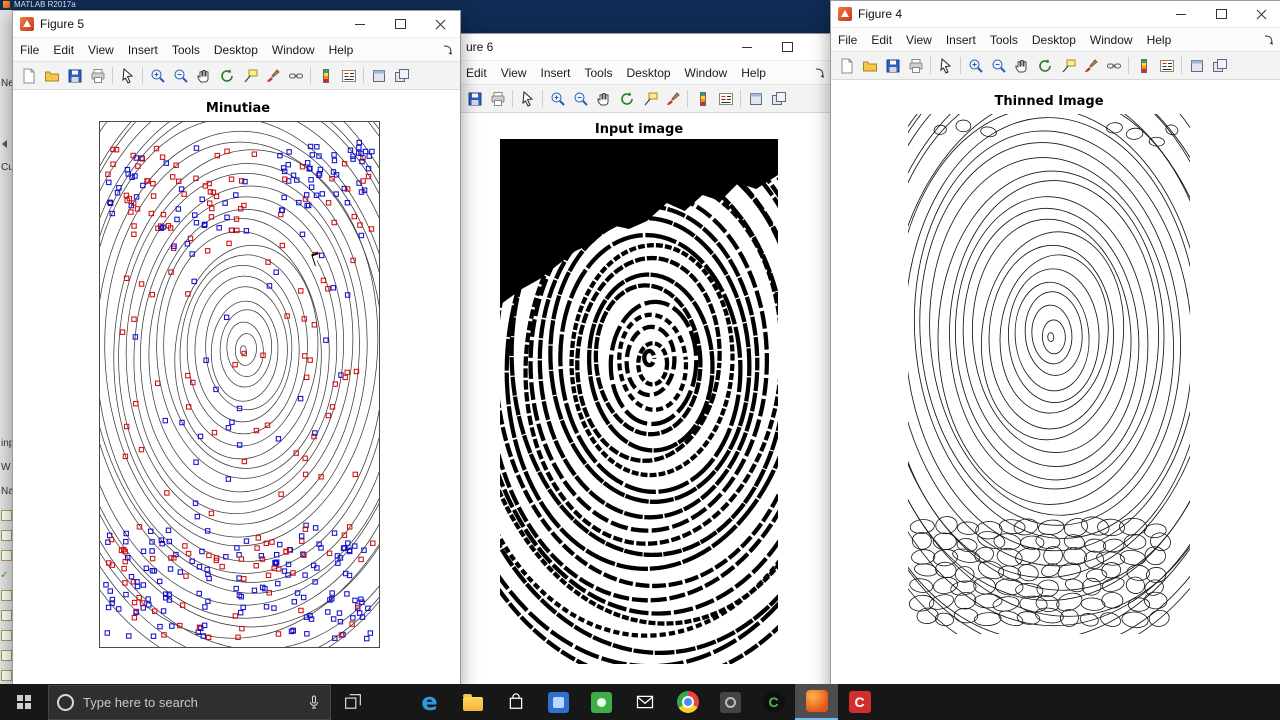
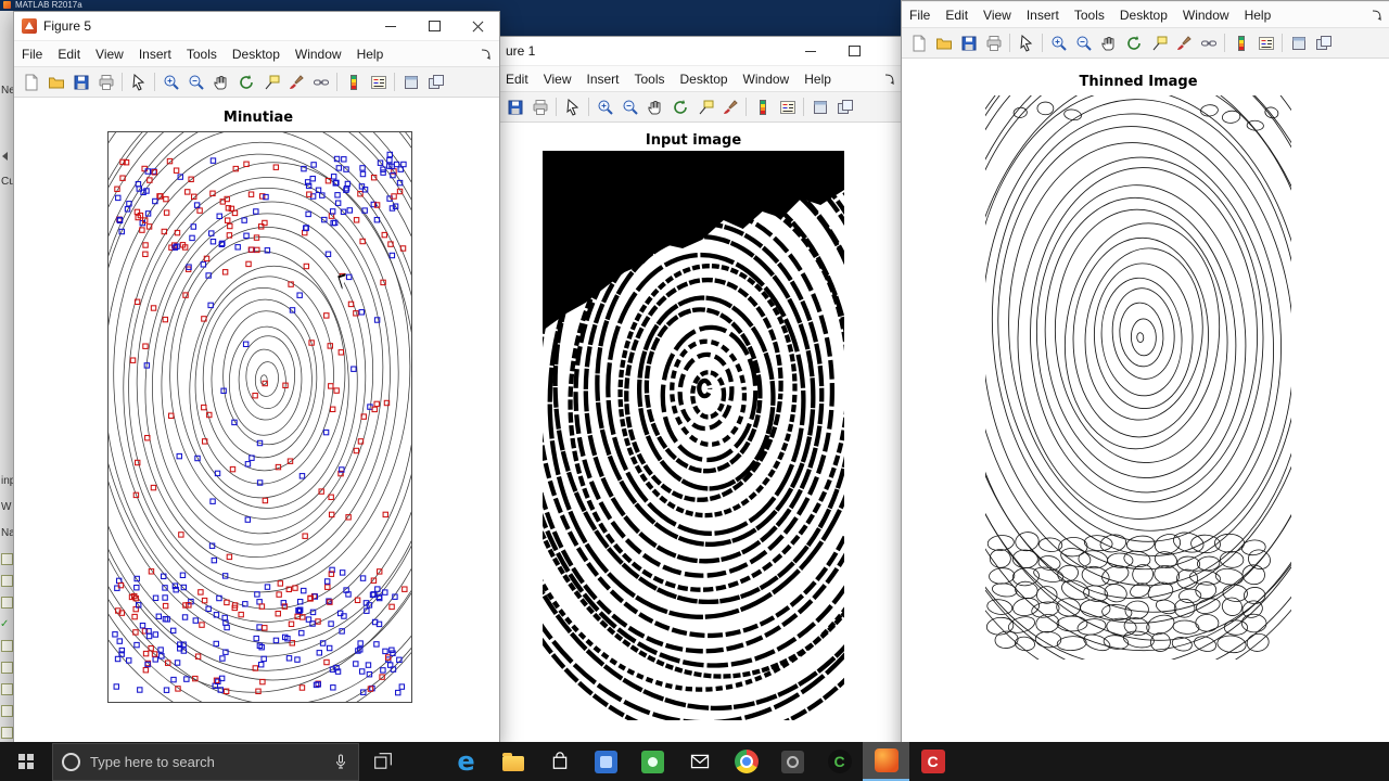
  MATLAB R2017a
  Ne
  Cu
  W
  Na
  ✓
- ure 6
+ ure 1
  Edit
  View
  Insert
  Tools
  Desktop
  Window
  Help
  Input image
- Figure 4
  File
  Edit
  View
  Insert
  Tools
  Desktop
  Window
  Help
  Thinned Image
  Figure 5
  File
  Edit
  View
  Insert
  Tools
  Desktop
  Window
  Help
  Minutiae
  Type here to search
  e
  C
  C
